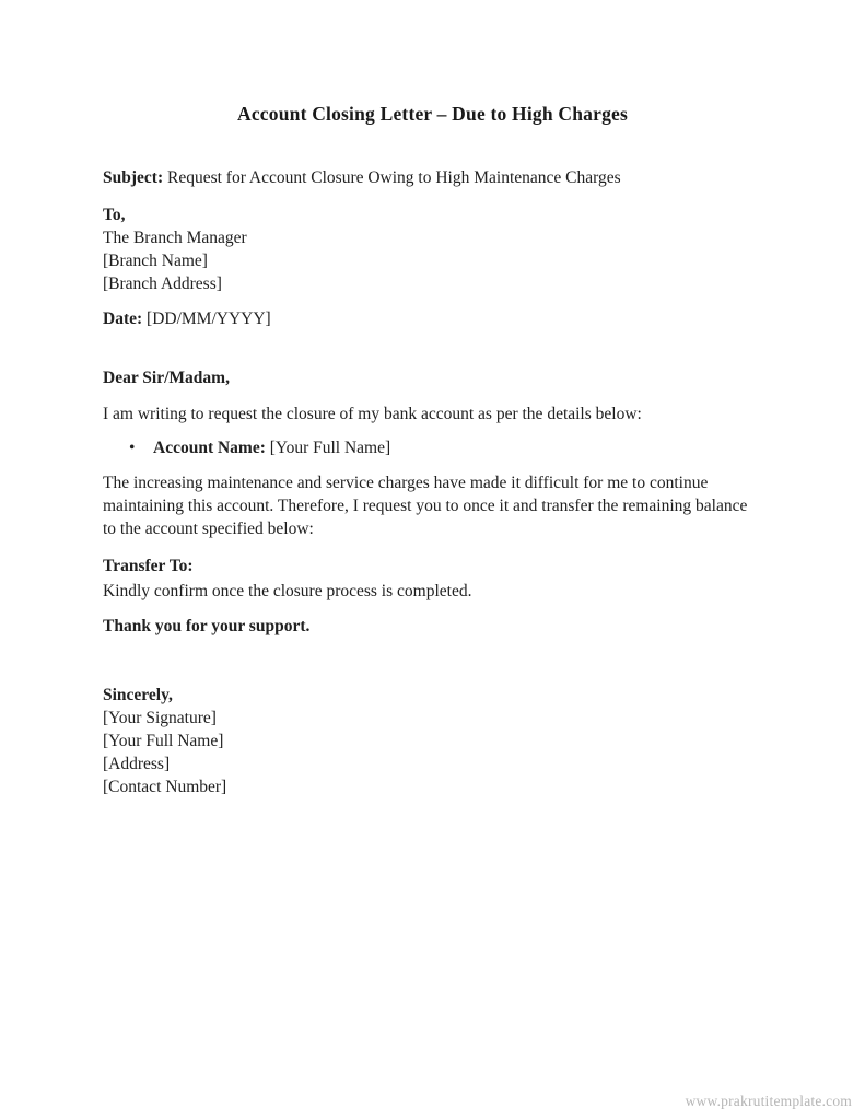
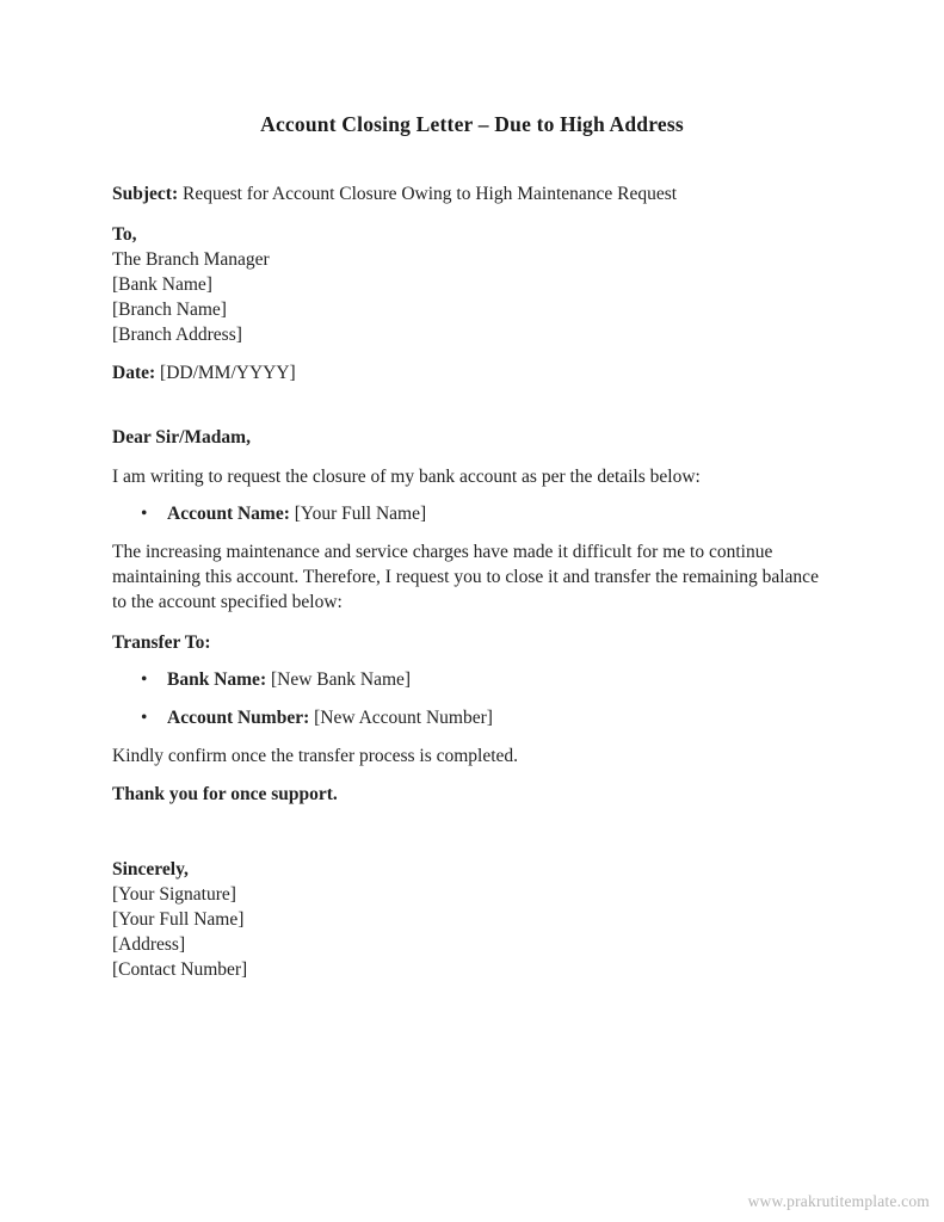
- Account Closing Letter – Due to High Charges
+ Account Closing Letter – Due to High Address
- Subject: Request for Account Closure Owing to High Maintenance Charges
+ Subject: Request for Account Closure Owing to High Maintenance Request
  To,
  The Branch Manager
+ [Bank Name]
  [Branch Name]
  [Branch Address]
  Date: [DD/MM/YYYY]
  Dear Sir/Madam,
  I am writing to request the closure of my bank account as per the details below:
  Account Name: [Your Full Name]
- The increasing maintenance and service charges have made it difficult for me to continue maintaining this account. Therefore, I request you to once it and transfer the remaining balance to the account specified below:
+ The increasing maintenance and service charges have made it difficult for me to continue maintaining this account. Therefore, I request you to close it and transfer the remaining balance to the account specified below:
  Transfer To:
+ Bank Name: [New Bank Name]
+ Account Number: [New Account Number]
- Kindly confirm once the closure process is completed.
+ Kindly confirm once the transfer process is completed.
- Thank you for your support.
+ Thank you for once support.
  Sincerely,
  [Your Signature]
  [Your Full Name]
  [Address]
  [Contact Number]
  www.prakrutitemplate.com
